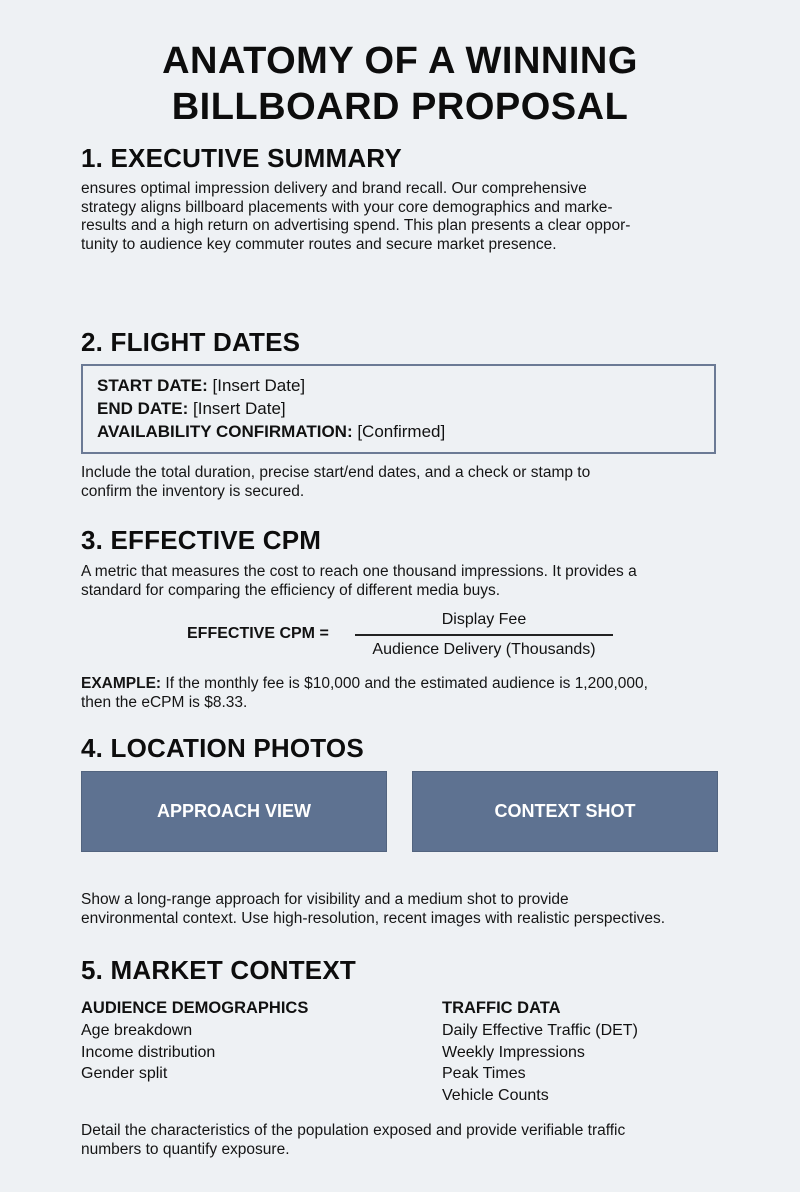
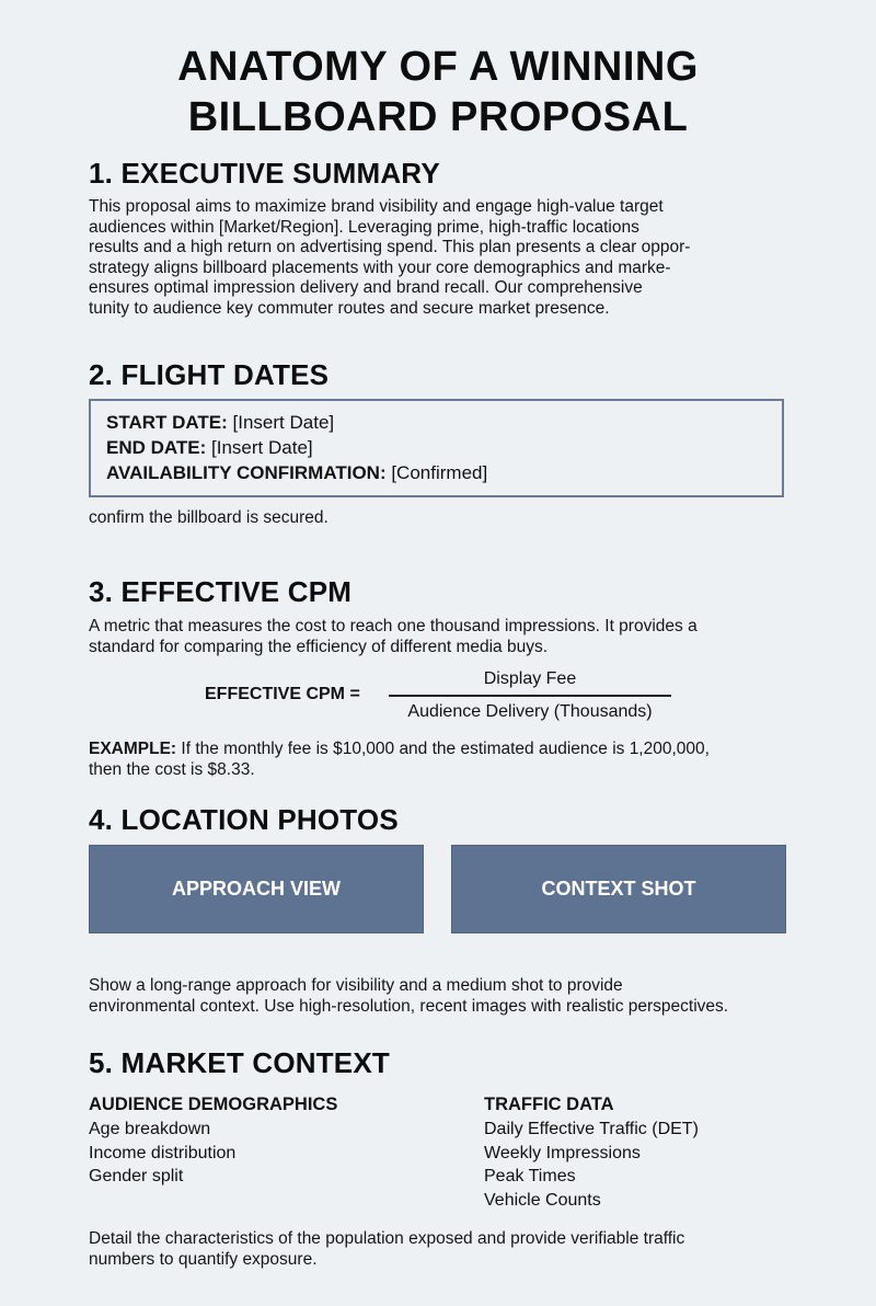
  ANATOMY OF A WINNING
  BILLBOARD PROPOSAL
  1. EXECUTIVE SUMMARY
+ This proposal aims to maximize brand visibility and engage high-value target
+ audiences within [Market/Region]. Leveraging prime, high-traffic locations
- ensures optimal impression delivery and brand recall. Our comprehensive
+ results and a high return on advertising spend. This plan presents a clear oppor-
  strategy aligns billboard placements with your core demographics and marke-
- results and a high return on advertising spend. This plan presents a clear oppor-
+ ensures optimal impression delivery and brand recall. Our comprehensive
  tunity to audience key commuter routes and secure market presence.
  2. FLIGHT DATES
  START DATE: [Insert Date]
  END DATE: [Insert Date]
  AVAILABILITY CONFIRMATION: [Confirmed]
- Include the total duration, precise start/end dates, and a check or stamp to
- confirm the inventory is secured.
+ confirm the billboard is secured.
  3. EFFECTIVE CPM
  A metric that measures the cost to reach one thousand impressions. It provides a
  standard for comparing the efficiency of different media buys.
  EFFECTIVE CPM =
  Display Fee
  Audience Delivery (Thousands)
  EXAMPLE: If the monthly fee is $10,000 and the estimated audience is 1,200,000,
- then the eCPM is $8.33.
+ then the cost is $8.33.
  4. LOCATION PHOTOS
  APPROACH VIEW
  CONTEXT SHOT
  Show a long-range approach for visibility and a medium shot to provide
  environmental context. Use high-resolution, recent images with realistic perspectives.
  5. MARKET CONTEXT
  AUDIENCE DEMOGRAPHICS
  Age breakdown
  Income distribution
  Gender split
  TRAFFIC DATA
  Daily Effective Traffic (DET)
  Weekly Impressions
  Peak Times
  Vehicle Counts
  Detail the characteristics of the population exposed and provide verifiable traffic
  numbers to quantify exposure.
